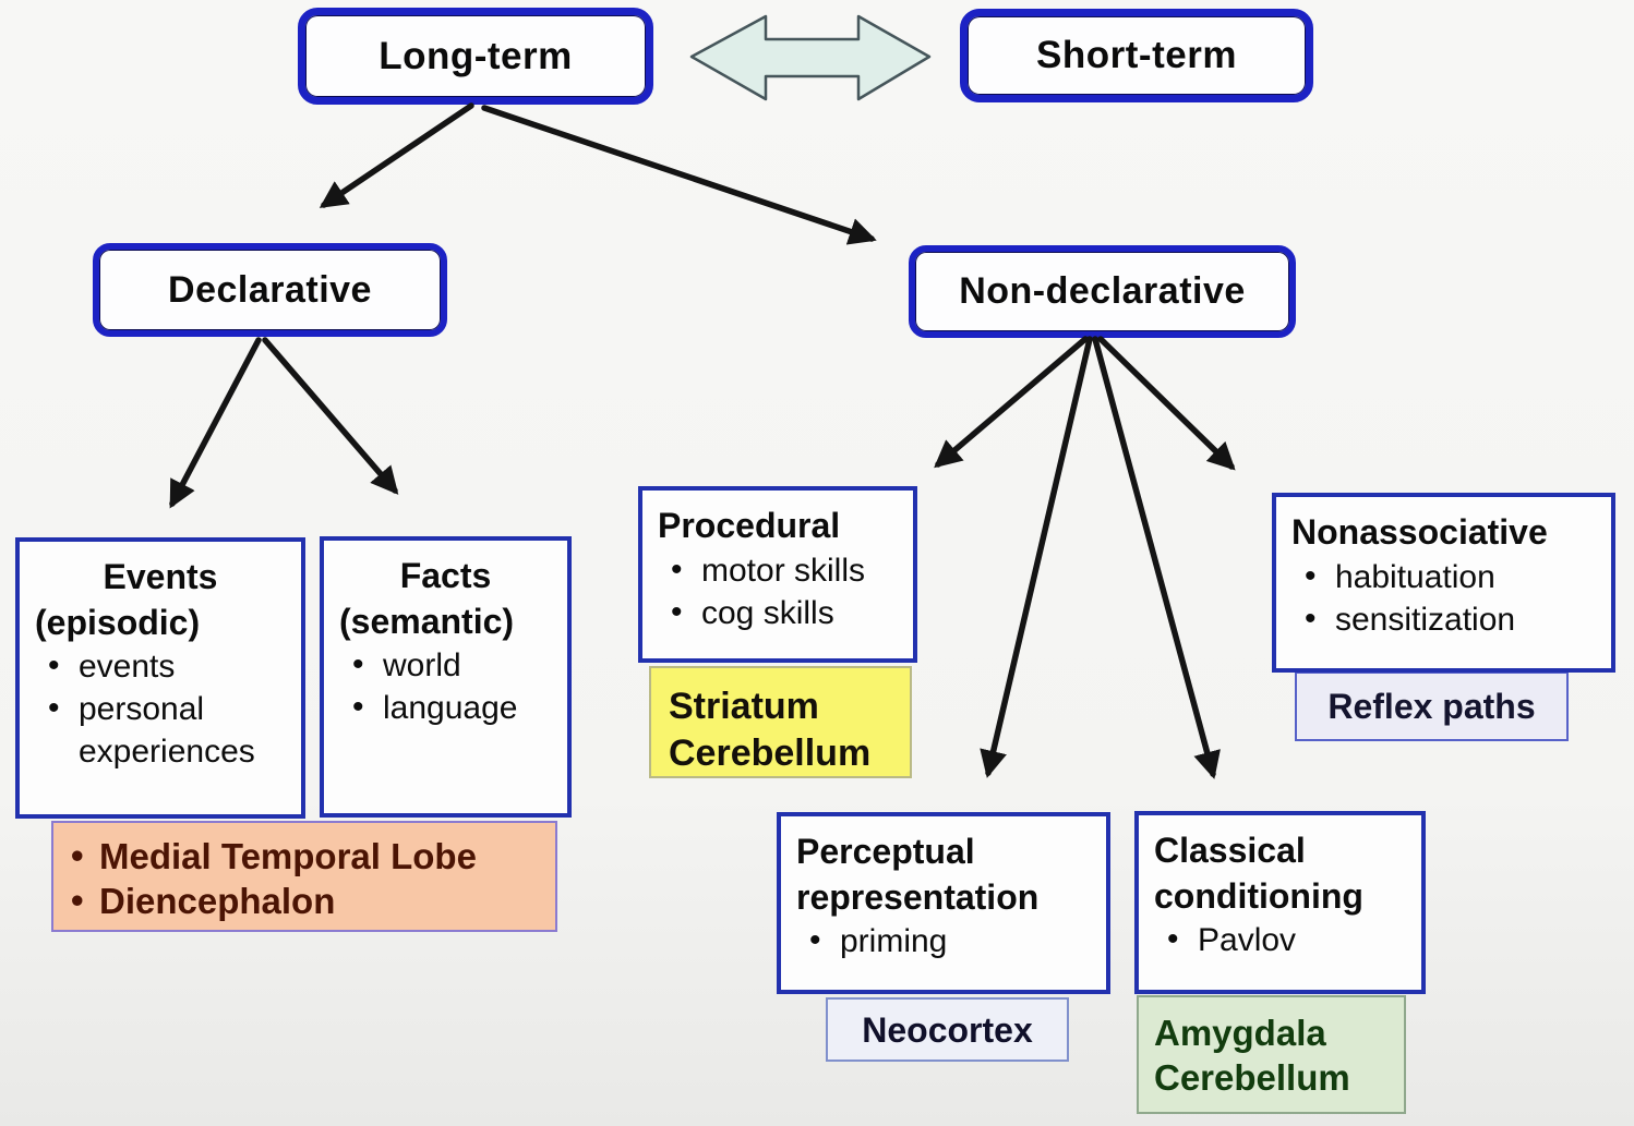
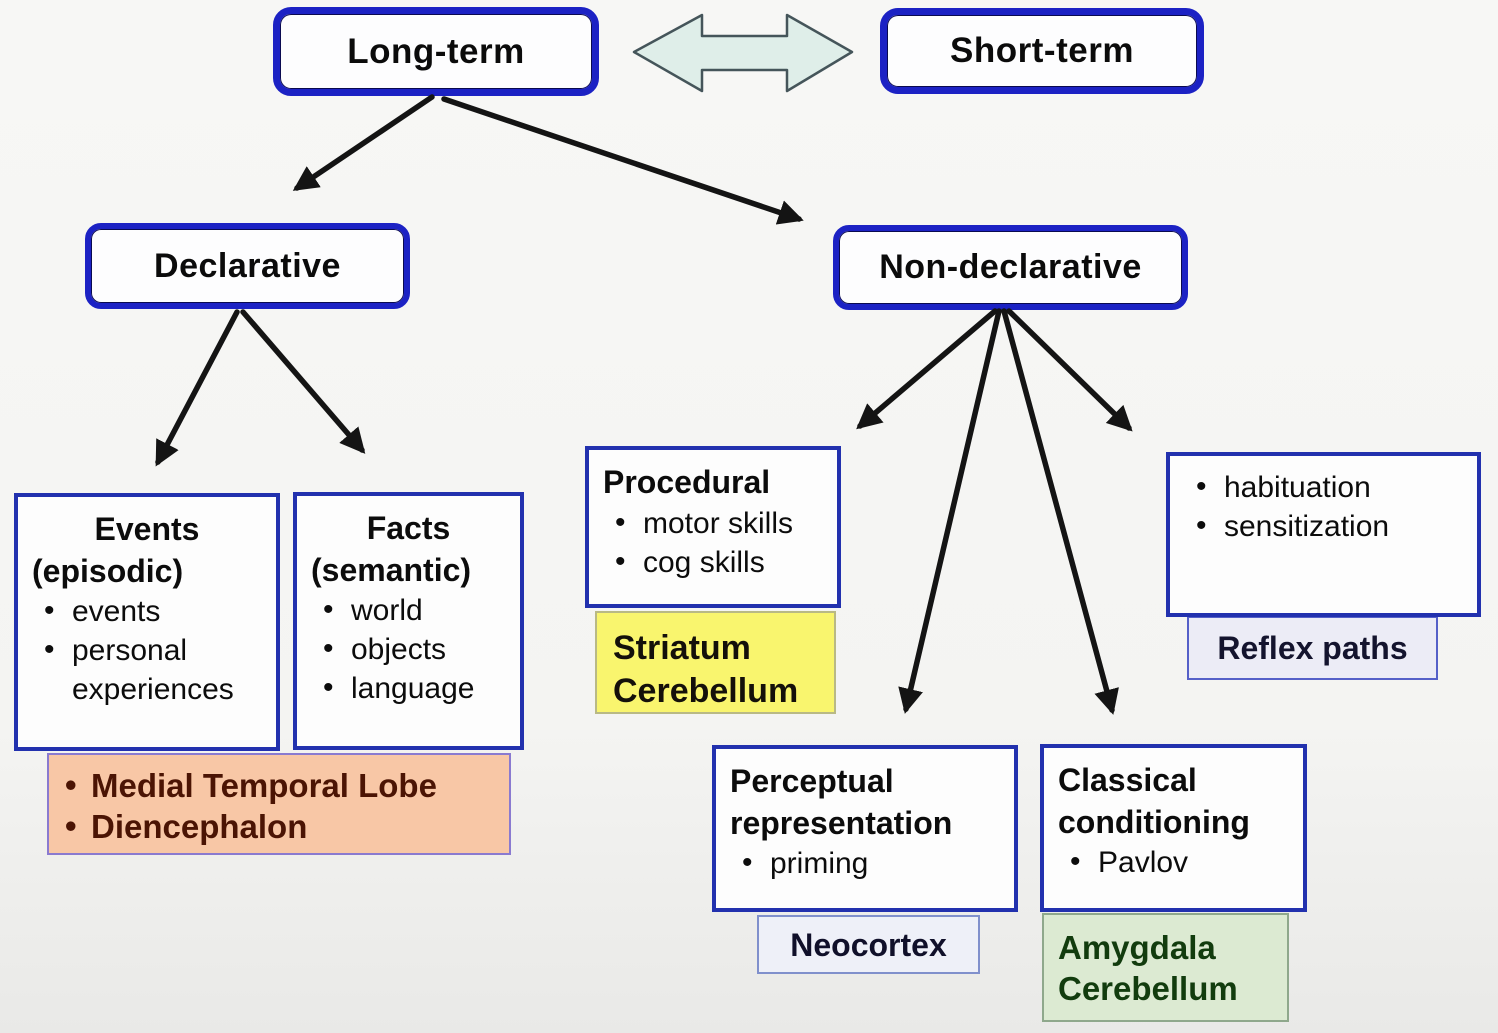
  Long-term
  Short-term
  Declarative
  Non-declarative
  Events
  (episodic)
  events
  personal experiences
  Facts
  (semantic)
  world
+ objects
  language
  Medial Temporal Lobe
  Diencephalon
  Procedural
  motor skills
  cog skills
  Striatum
  Cerebellum
- Nonassociative
  habituation
  sensitization
  Reflex paths
  Perceptual representation
  priming
  Neocortex
  Classical conditioning
  Pavlov
  Amygdala
  Cerebellum
